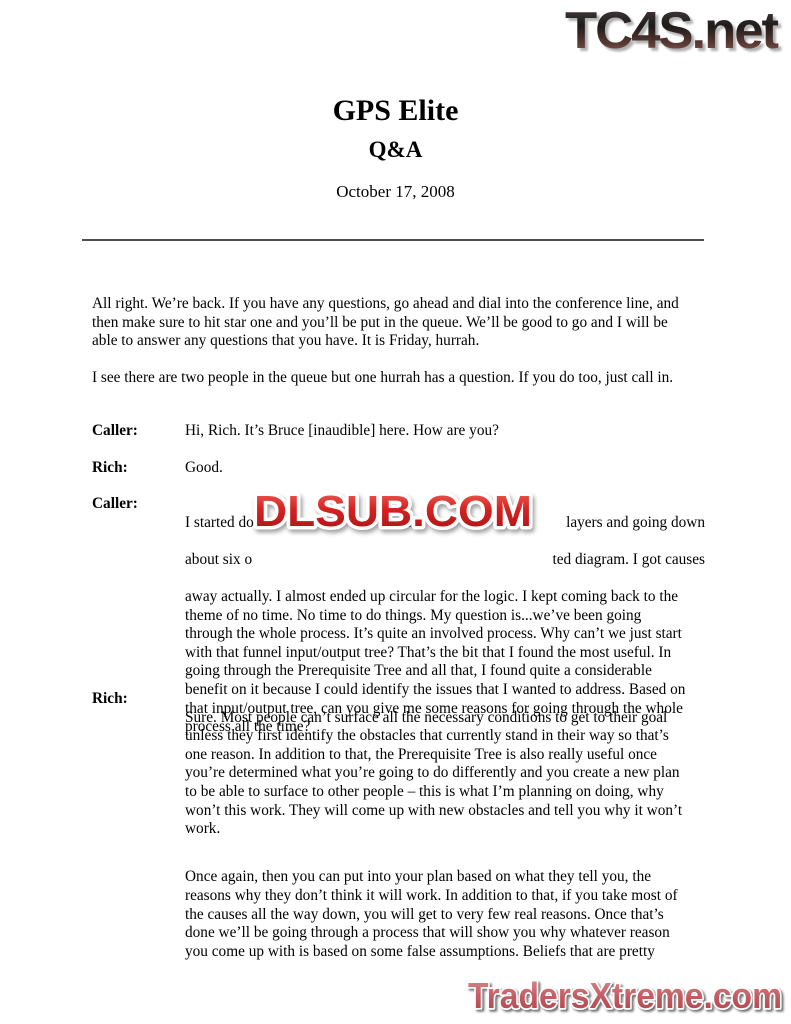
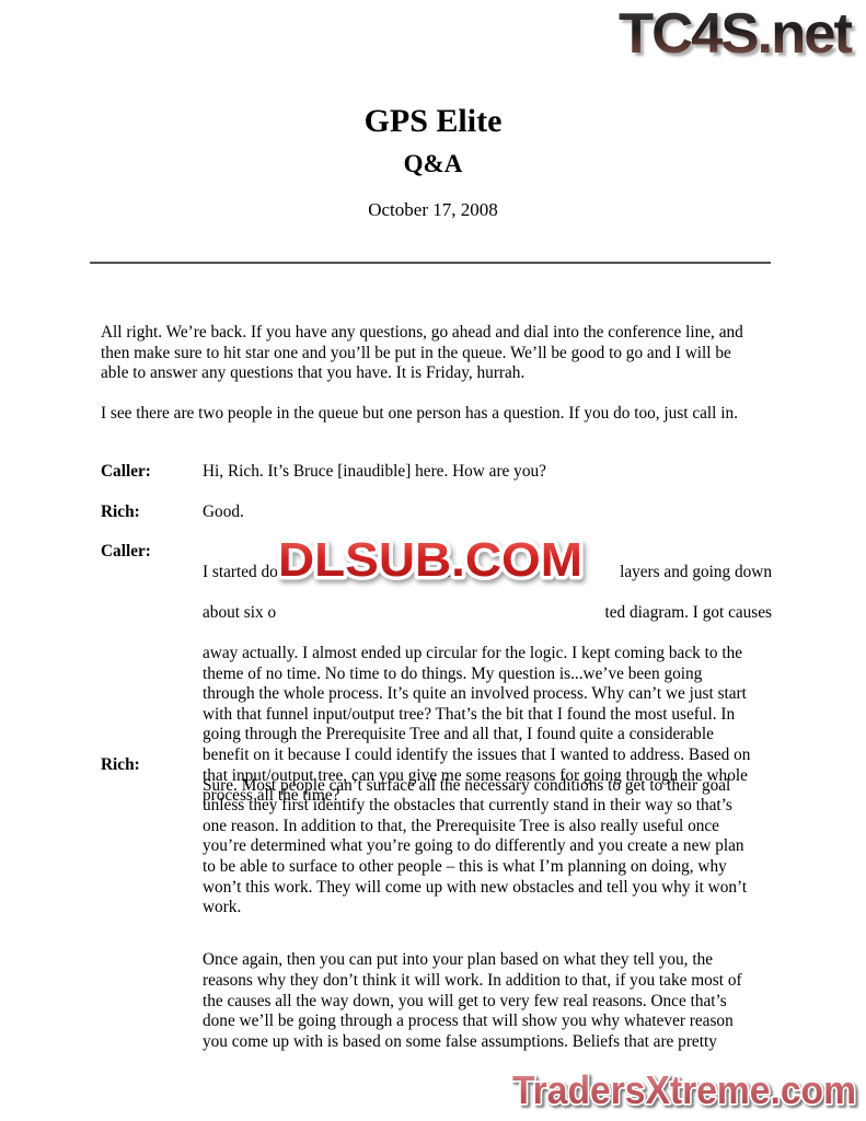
  TC4S.net
  GPS Elite
  Q&A
  October 17, 2008
  All right. We’re back. If you have any questions, go ahead and dial into the conference line, and
  then make sure to hit star one and you’ll be put in the queue. We’ll be good to go and I will be
  able to answer any questions that you have. It is Friday, hurrah.
- I see there are two people in the queue but one hurrah has a question. If you do too, just call in.
+ I see there are two people in the queue but one person has a question. If you do too, just call in.
  Caller:
  Hi, Rich. It’s Bruce [inaudible] here. How are you?
  Rich:
  Good.
  Caller:
  I started do
  nt
  layers and going down
  about six o
  ted diagram. I got causes
  away actually. I almost ended up circular for the logic. I kept coming back to the
  theme of no time. No time to do things. My question is...we’ve been going
  through the whole process. It’s quite an involved process. Why can’t we just start
  with that funnel input/output tree? That’s the bit that I found the most useful. In
  going through the Prerequisite Tree and all that, I found quite a considerable
  benefit on it because I could identify the issues that I wanted to address. Based on
  that input/output tree, can you give me some reasons for going through the whole
  process all the time?
  Rich:
  Sure. Most people can’t surface all the necessary conditions to get to their goal
  unless they first identify the obstacles that currently stand in their way so that’s
  one reason. In addition to that, the Prerequisite Tree is also really useful once
  you’re determined what you’re going to do differently and you create a new plan
  to be able to surface to other people – this is what I’m planning on doing, why
  won’t this work. They will come up with new obstacles and tell you why it won’t
  work.
  Once again, then you can put into your plan based on what they tell you, the
  reasons why they don’t think it will work. In addition to that, if you take most of
  the causes all the way down, you will get to very few real reasons. Once that’s
  done we’ll be going through a process that will show you why whatever reason
  you come up with is based on some false assumptions. Beliefs that are pretty
  DLSUB.COM
  TradersXtreme.com
